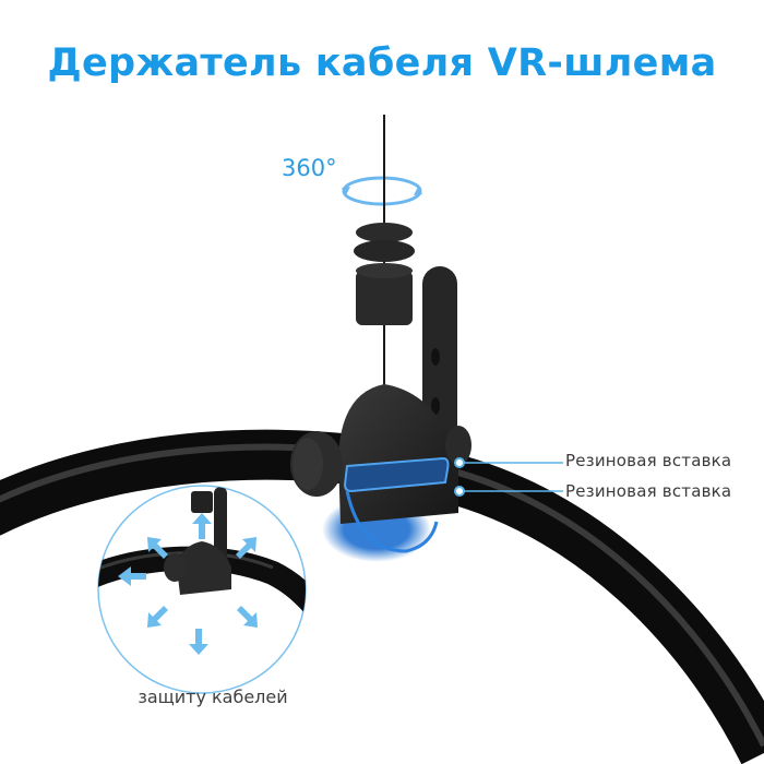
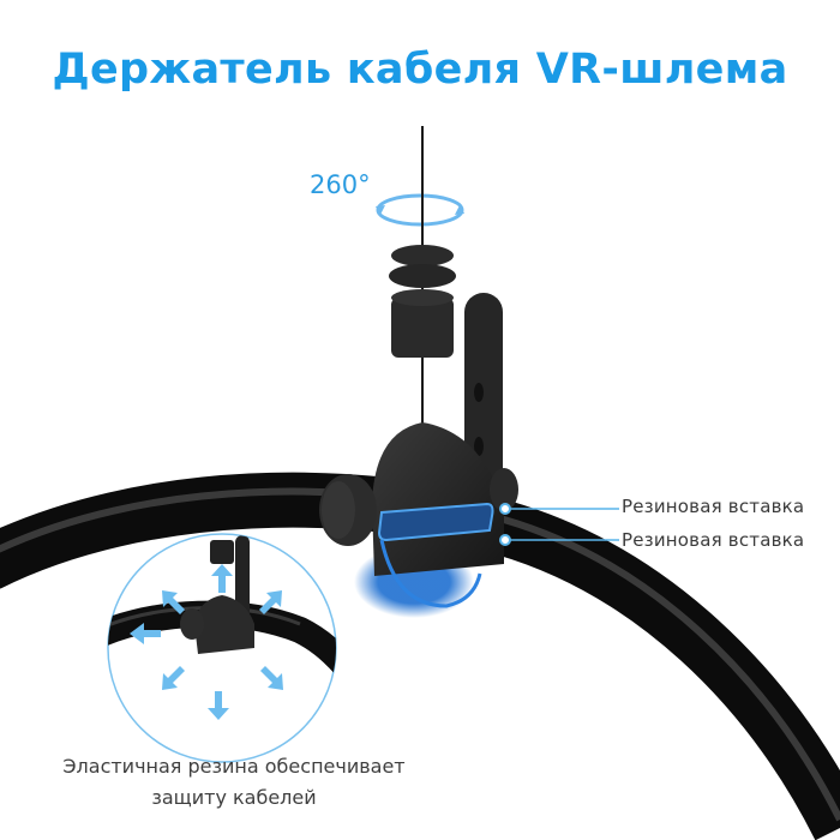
  Держатель кабеля VR-шлема
- 360°
+ 260°
  Резиновая вставка
  Резиновая вставка
+ Эластичная резина обеспечивает
  защиту кабелей
